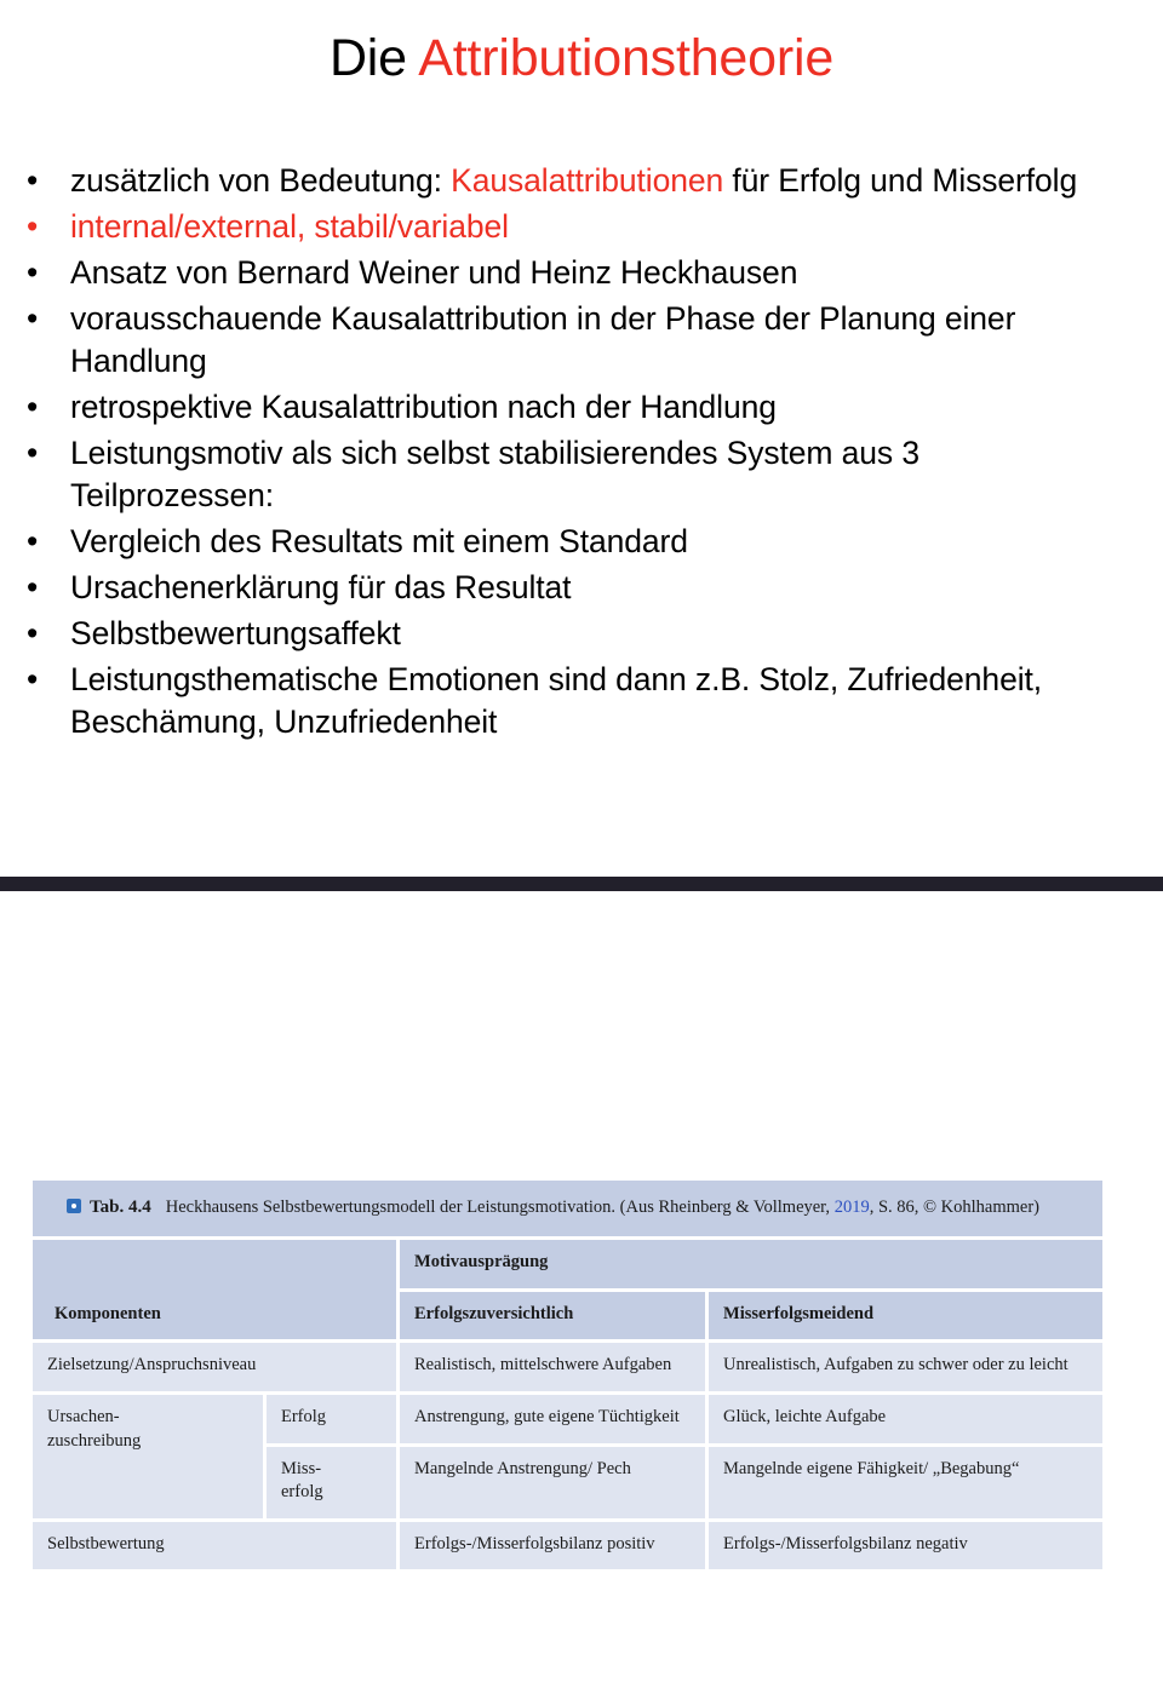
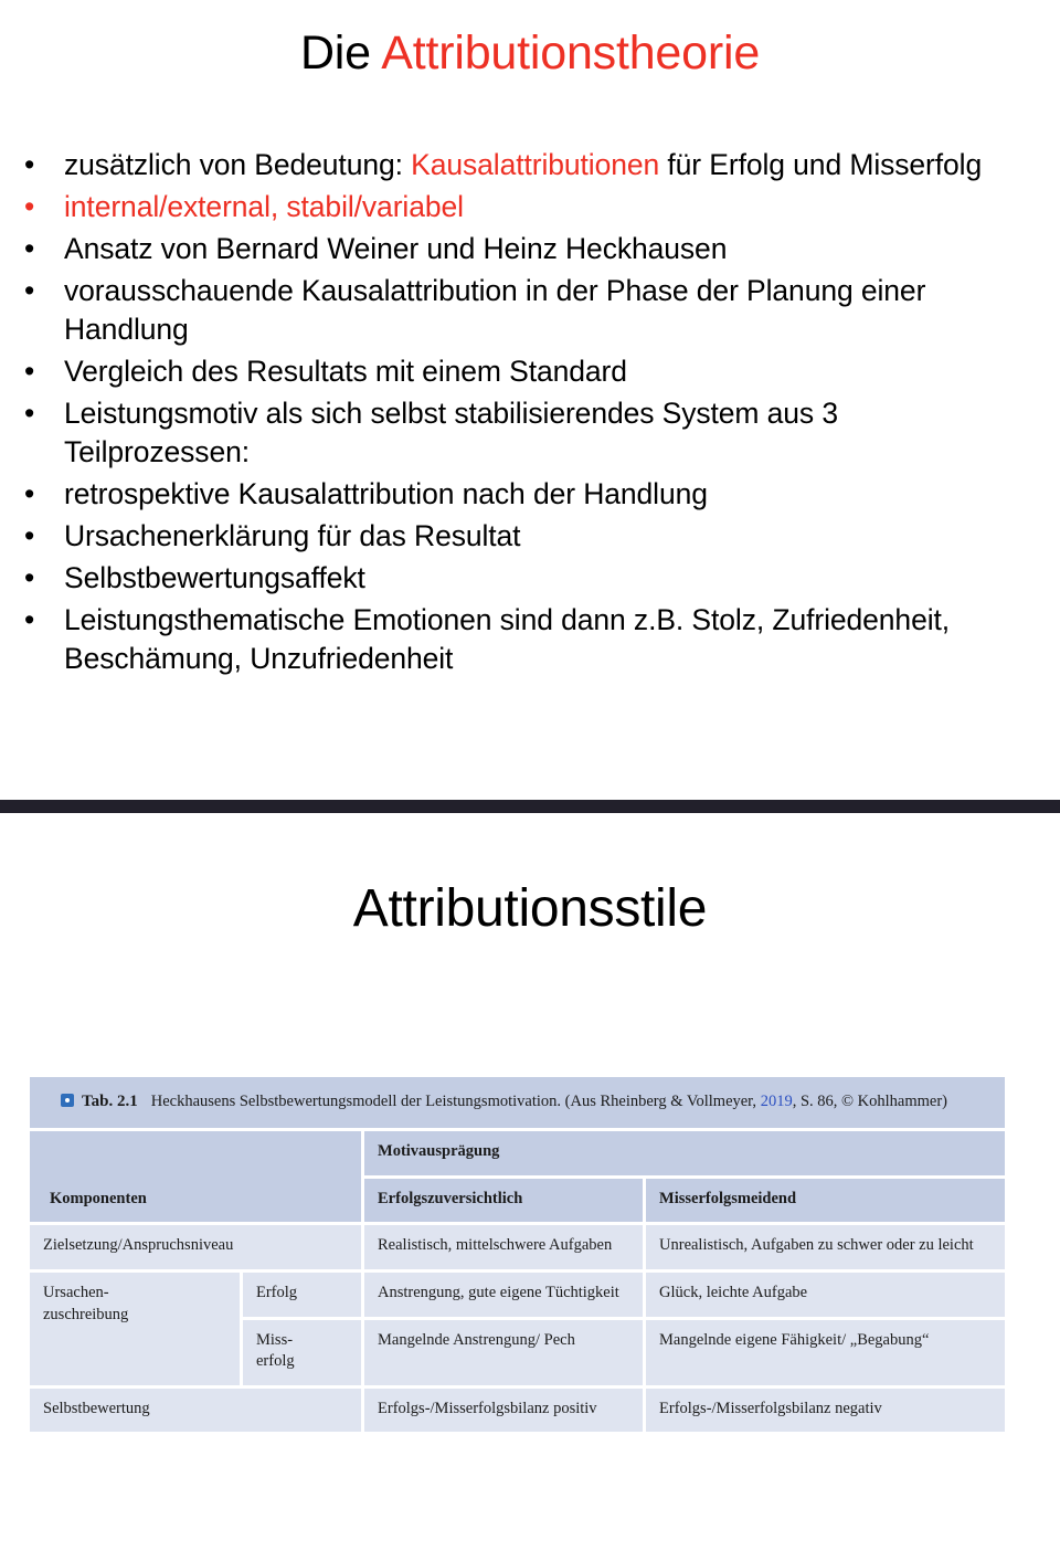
  Die Attributionstheorie
  •
  zusätzlich von Bedeutung: Kausalattributionen für Erfolg und Misserfolg
  •
  internal/external, stabil/variabel
  •
  Ansatz von Bernard Weiner und Heinz Heckhausen
  •
  vorausschauende Kausalattribution in der Phase der Planung einer Handlung
  •
- retrospektive Kausalattribution nach der Handlung
+ Vergleich des Resultats mit einem Standard
  •
  Leistungsmotiv als sich selbst stabilisierendes System aus 3 Teilprozessen:
  •
- Vergleich des Resultats mit einem Standard
+ retrospektive Kausalattribution nach der Handlung
  •
  Ursachenerklärung für das Resultat
  •
  Selbstbewertungsaffekt
  •
  Leistungsthematische Emotionen sind dann z.B. Stolz, Zufriedenheit, Beschämung, Unzufriedenheit
+ Attributionsstile
- Tab. 4.4 Heckhausens Selbstbewertungsmodell der Leistungsmotivation. (Aus Rheinberg & Vollmeyer, 2019, S. 86, © Kohlhammer)
+ Tab. 2.1 Heckhausens Selbstbewertungsmodell der Leistungsmotivation. (Aus Rheinberg & Vollmeyer, 2019, S. 86, © Kohlhammer)
  Komponenten	Motivausprägung
  Erfolgszuversichtlich	Misserfolgsmeidend
  Zielsetzung/Anspruchsniveau	Realistisch, mittelschwere Aufgaben	Unrealistisch, Aufgaben zu schwer oder zu leicht
  Ursachen-zuschreibung	Erfolg	Anstrengung, gute eigene Tüchtigkeit	Glück, leichte Aufgabe
  Miss-erfolg	Mangelnde Anstrengung/ Pech	Mangelnde eigene Fähigkeit/ „Begabung“
  Selbstbewertung	Erfolgs-/Misserfolgsbilanz positiv	Erfolgs-/Misserfolgsbilanz negativ
